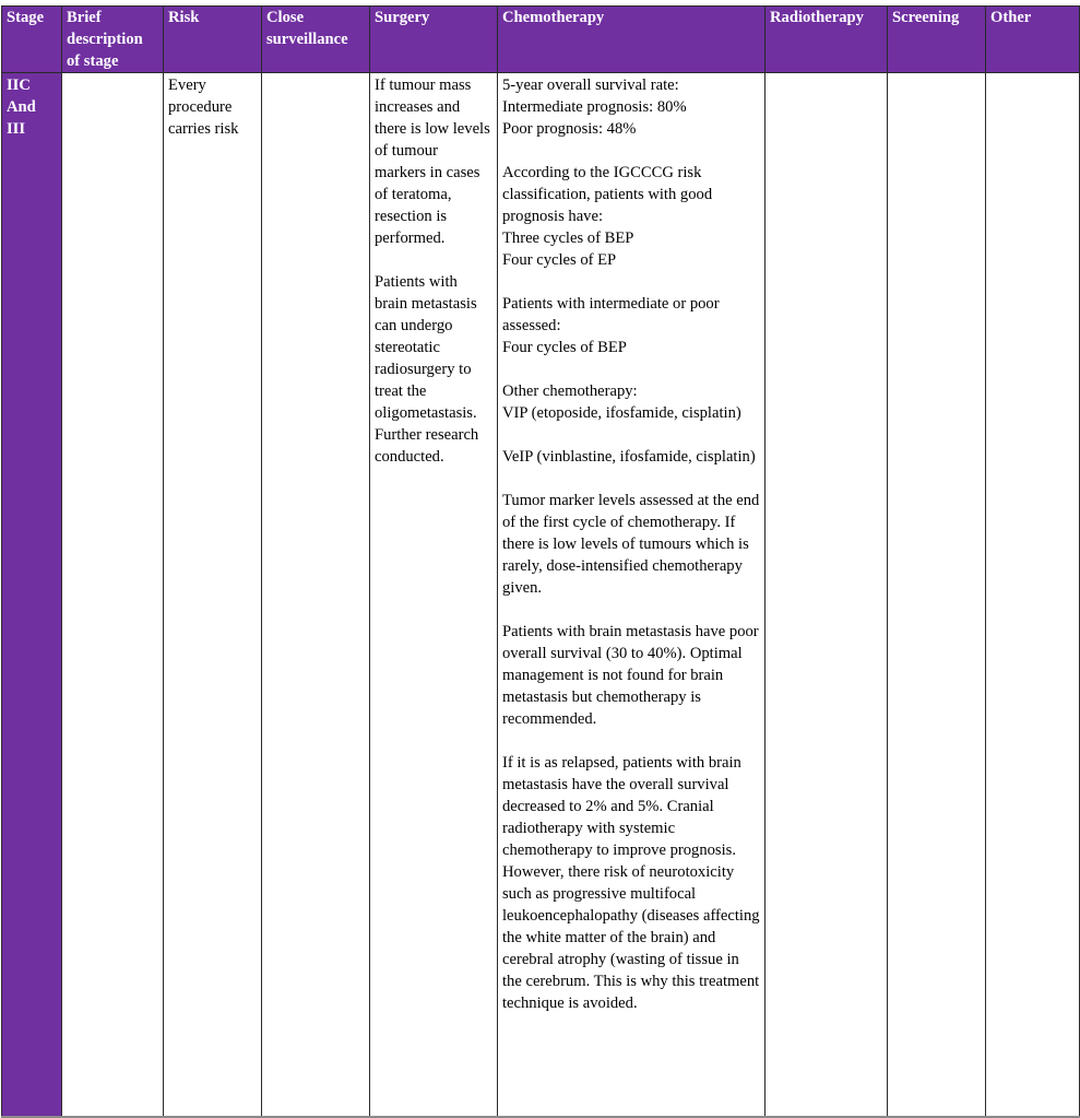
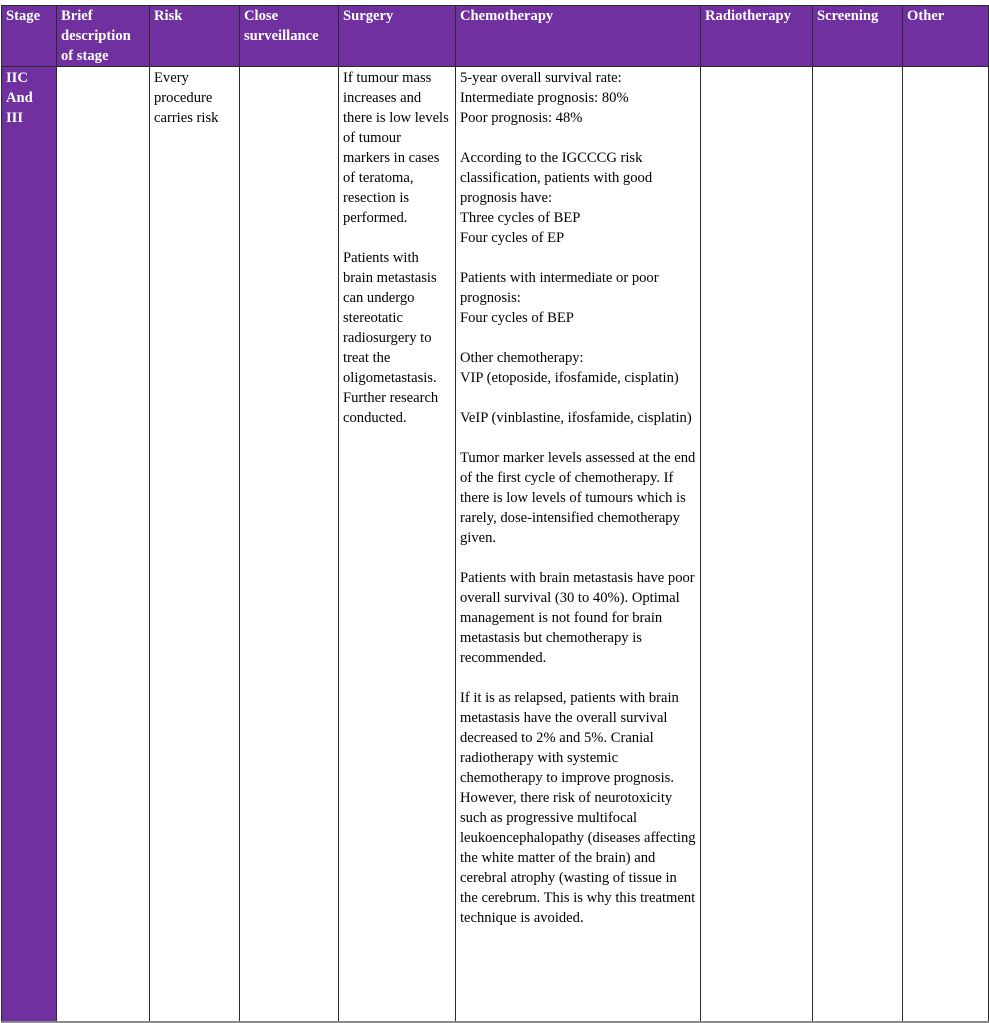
  Stage	Brief description of stage	Risk	Close surveillance	Surgery	Chemotherapy	Radiotherapy	Screening	Other
- IIC And III		Every procedure carries risk		If tumour mass increases and there is low levels of tumour markers in cases of teratoma, resection is performed. Patients with brain metastasis can undergo stereotatic radiosurgery to treat the oligometastasis. Further research conducted.	5-year overall survival rate: Intermediate prognosis: 80% Poor prognosis: 48% According to the IGCCCG risk classification, patients with good prognosis have: Three cycles of BEP Four cycles of EP Patients with intermediate or poor assessed: Four cycles of BEP Other chemotherapy: VIP (etoposide, ifosfamide, cisplatin) VeIP (vinblastine, ifosfamide, cisplatin) Tumor marker levels assessed at the end of the first cycle of chemotherapy. If there is low levels of tumours which is rarely, dose-intensified chemotherapy given. Patients with brain metastasis have poor overall survival (30 to 40%). Optimal management is not found for brain metastasis but chemotherapy is recommended. If it is as relapsed, patients with brain metastasis have the overall survival decreased to 2% and 5%. Cranial radiotherapy with systemic chemotherapy to improve prognosis. However, there risk of neurotoxicity such as progressive multifocal leukoencephalopathy (diseases affecting the white matter of the brain) and cerebral atrophy (wasting of tissue in the cerebrum. This is why this treatment technique is avoided.
+ IIC And III		Every procedure carries risk		If tumour mass increases and there is low levels of tumour markers in cases of teratoma, resection is performed. Patients with brain metastasis can undergo stereotatic radiosurgery to treat the oligometastasis. Further research conducted.	5-year overall survival rate: Intermediate prognosis: 80% Poor prognosis: 48% According to the IGCCCG risk classification, patients with good prognosis have: Three cycles of BEP Four cycles of EP Patients with intermediate or poor prognosis: Four cycles of BEP Other chemotherapy: VIP (etoposide, ifosfamide, cisplatin) VeIP (vinblastine, ifosfamide, cisplatin) Tumor marker levels assessed at the end of the first cycle of chemotherapy. If there is low levels of tumours which is rarely, dose-intensified chemotherapy given. Patients with brain metastasis have poor overall survival (30 to 40%). Optimal management is not found for brain metastasis but chemotherapy is recommended. If it is as relapsed, patients with brain metastasis have the overall survival decreased to 2% and 5%. Cranial radiotherapy with systemic chemotherapy to improve prognosis. However, there risk of neurotoxicity such as progressive multifocal leukoencephalopathy (diseases affecting the white matter of the brain) and cerebral atrophy (wasting of tissue in the cerebrum. This is why this treatment technique is avoided.
